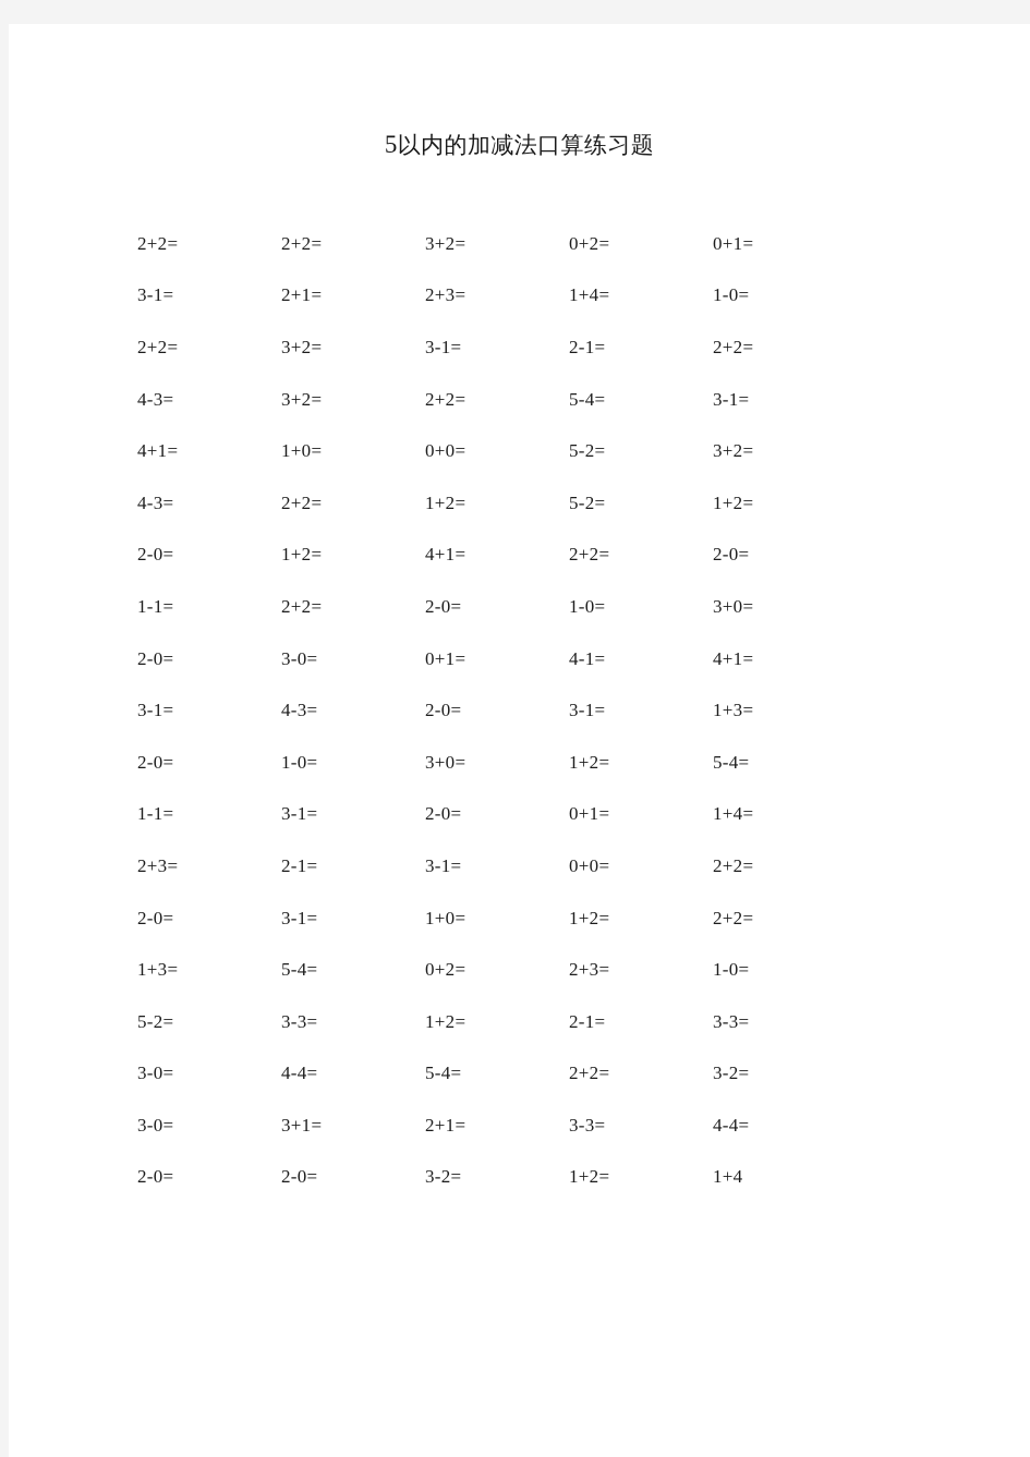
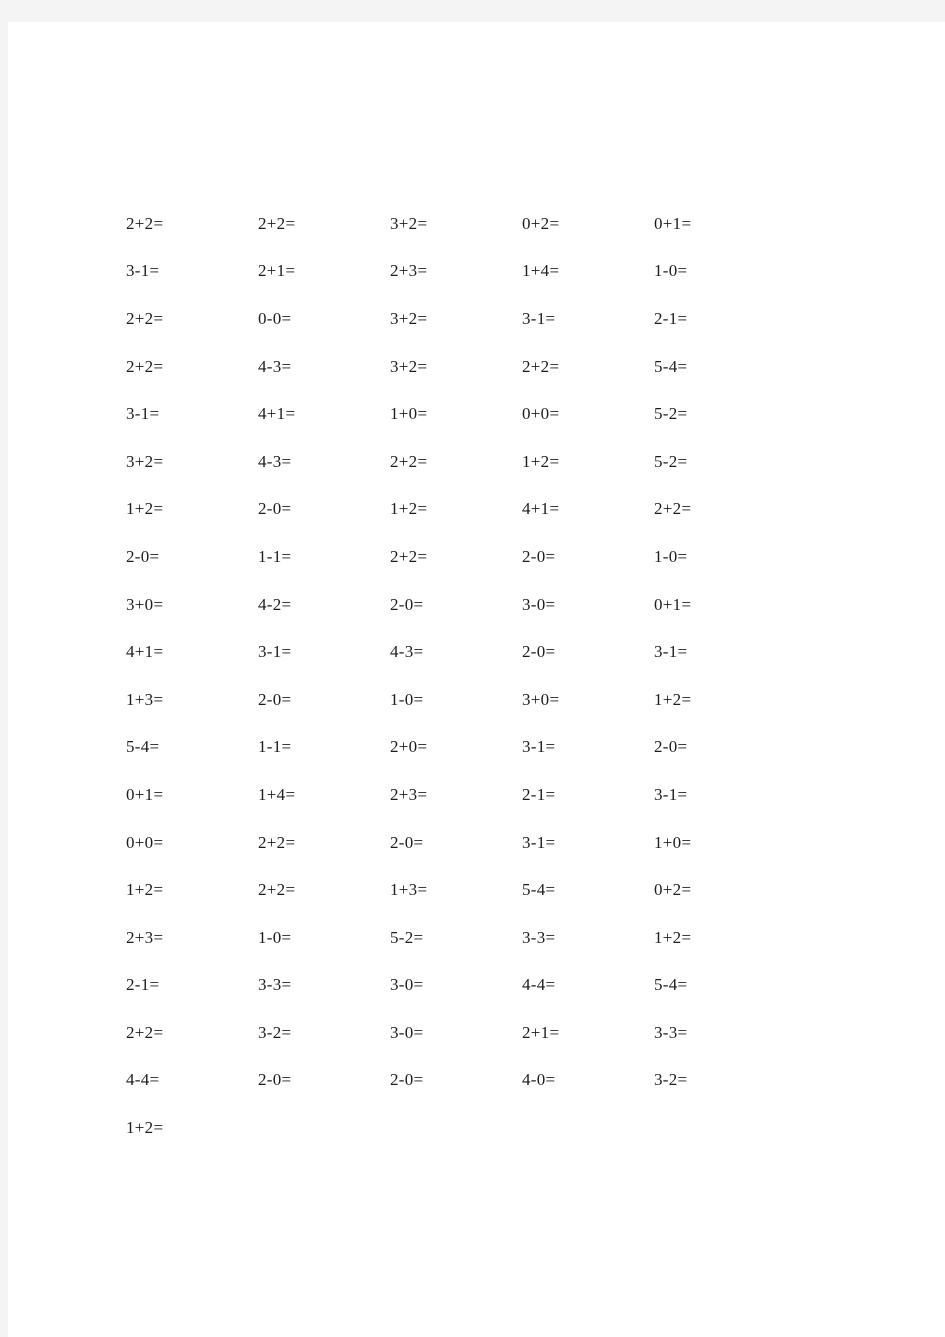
- 5以内的加减法口算练习题
  2+2=
  2+2=
  3+2=
  0+2=
  0+1=
  3-1=
  2+1=
  2+3=
  1+4=
  1-0=
  2+2=
+ 0-0=
  3+2=
  3-1=
  2-1=
  2+2=
  4-3=
  3+2=
  2+2=
  5-4=
  3-1=
  4+1=
  1+0=
  0+0=
  5-2=
  3+2=
  4-3=
  2+2=
  1+2=
  5-2=
  1+2=
  2-0=
  1+2=
  4+1=
  2+2=
  2-0=
  1-1=
  2+2=
  2-0=
  1-0=
  3+0=
+ 4-2=
  2-0=
  3-0=
  0+1=
- 4-1=
  4+1=
  3-1=
  4-3=
  2-0=
  3-1=
  1+3=
  2-0=
  1-0=
  3+0=
  1+2=
  5-4=
  1-1=
+ 2+0=
  3-1=
  2-0=
  0+1=
  1+4=
  2+3=
  2-1=
  3-1=
  0+0=
  2+2=
  2-0=
  3-1=
  1+0=
  1+2=
  2+2=
  1+3=
  5-4=
  0+2=
  2+3=
  1-0=
  5-2=
  3-3=
  1+2=
  2-1=
  3-3=
  3-0=
  4-4=
  5-4=
  2+2=
  3-2=
  3-0=
- 3+1=
  2+1=
  3-3=
  4-4=
  2-0=
  2-0=
+ 4-0=
  3-2=
  1+2=
- 1+4
